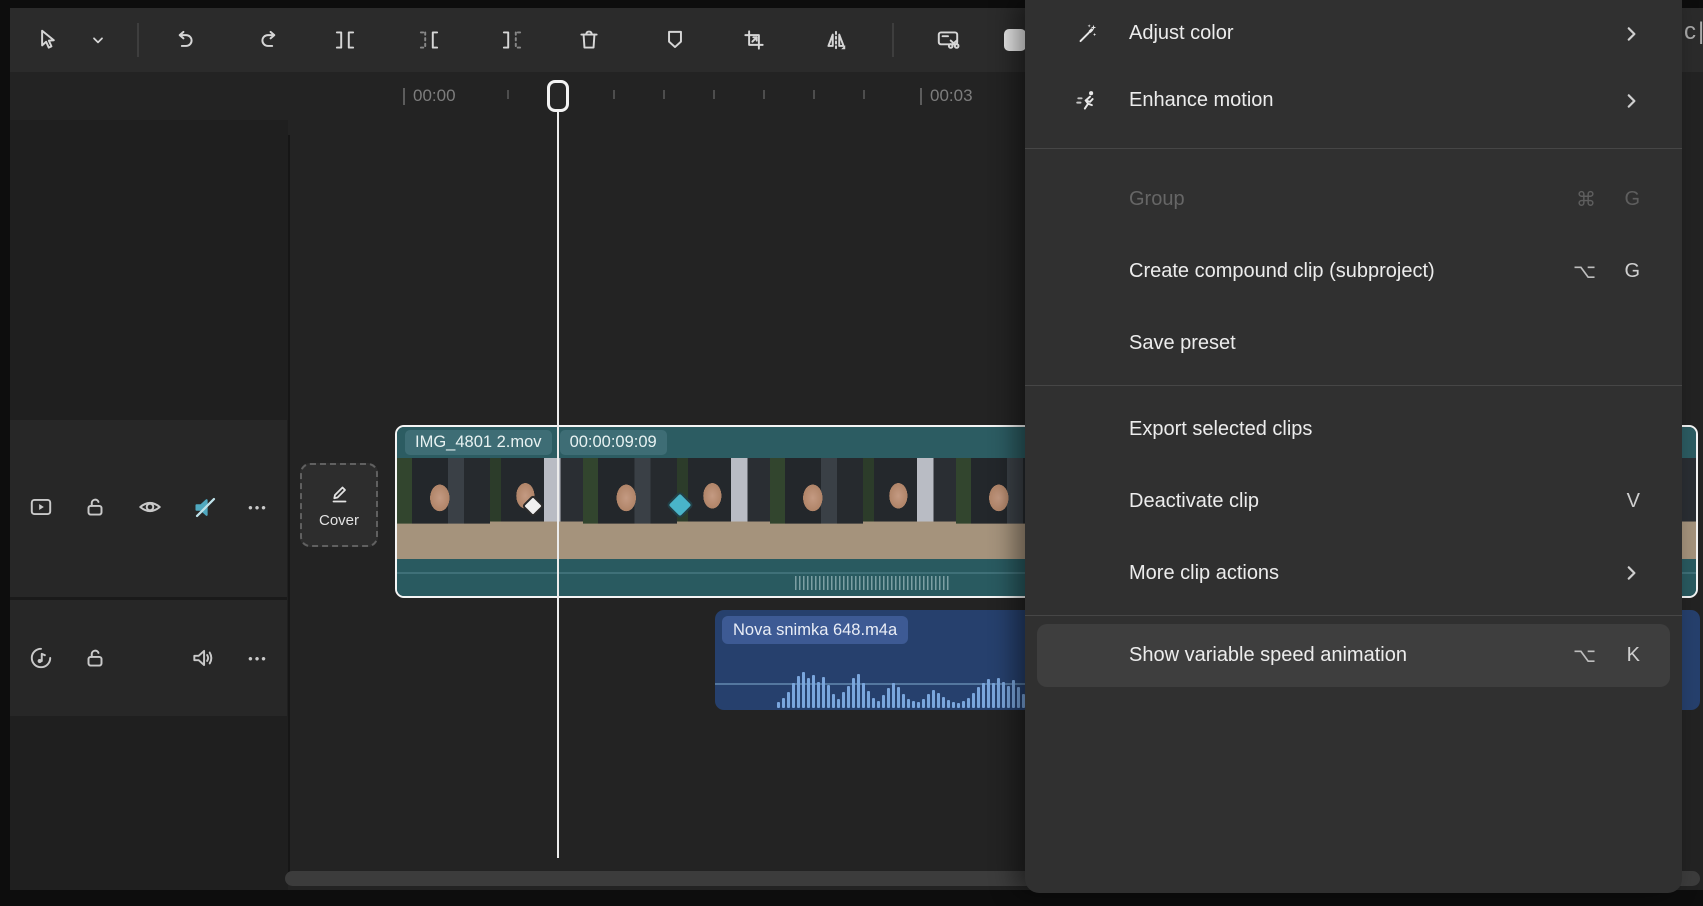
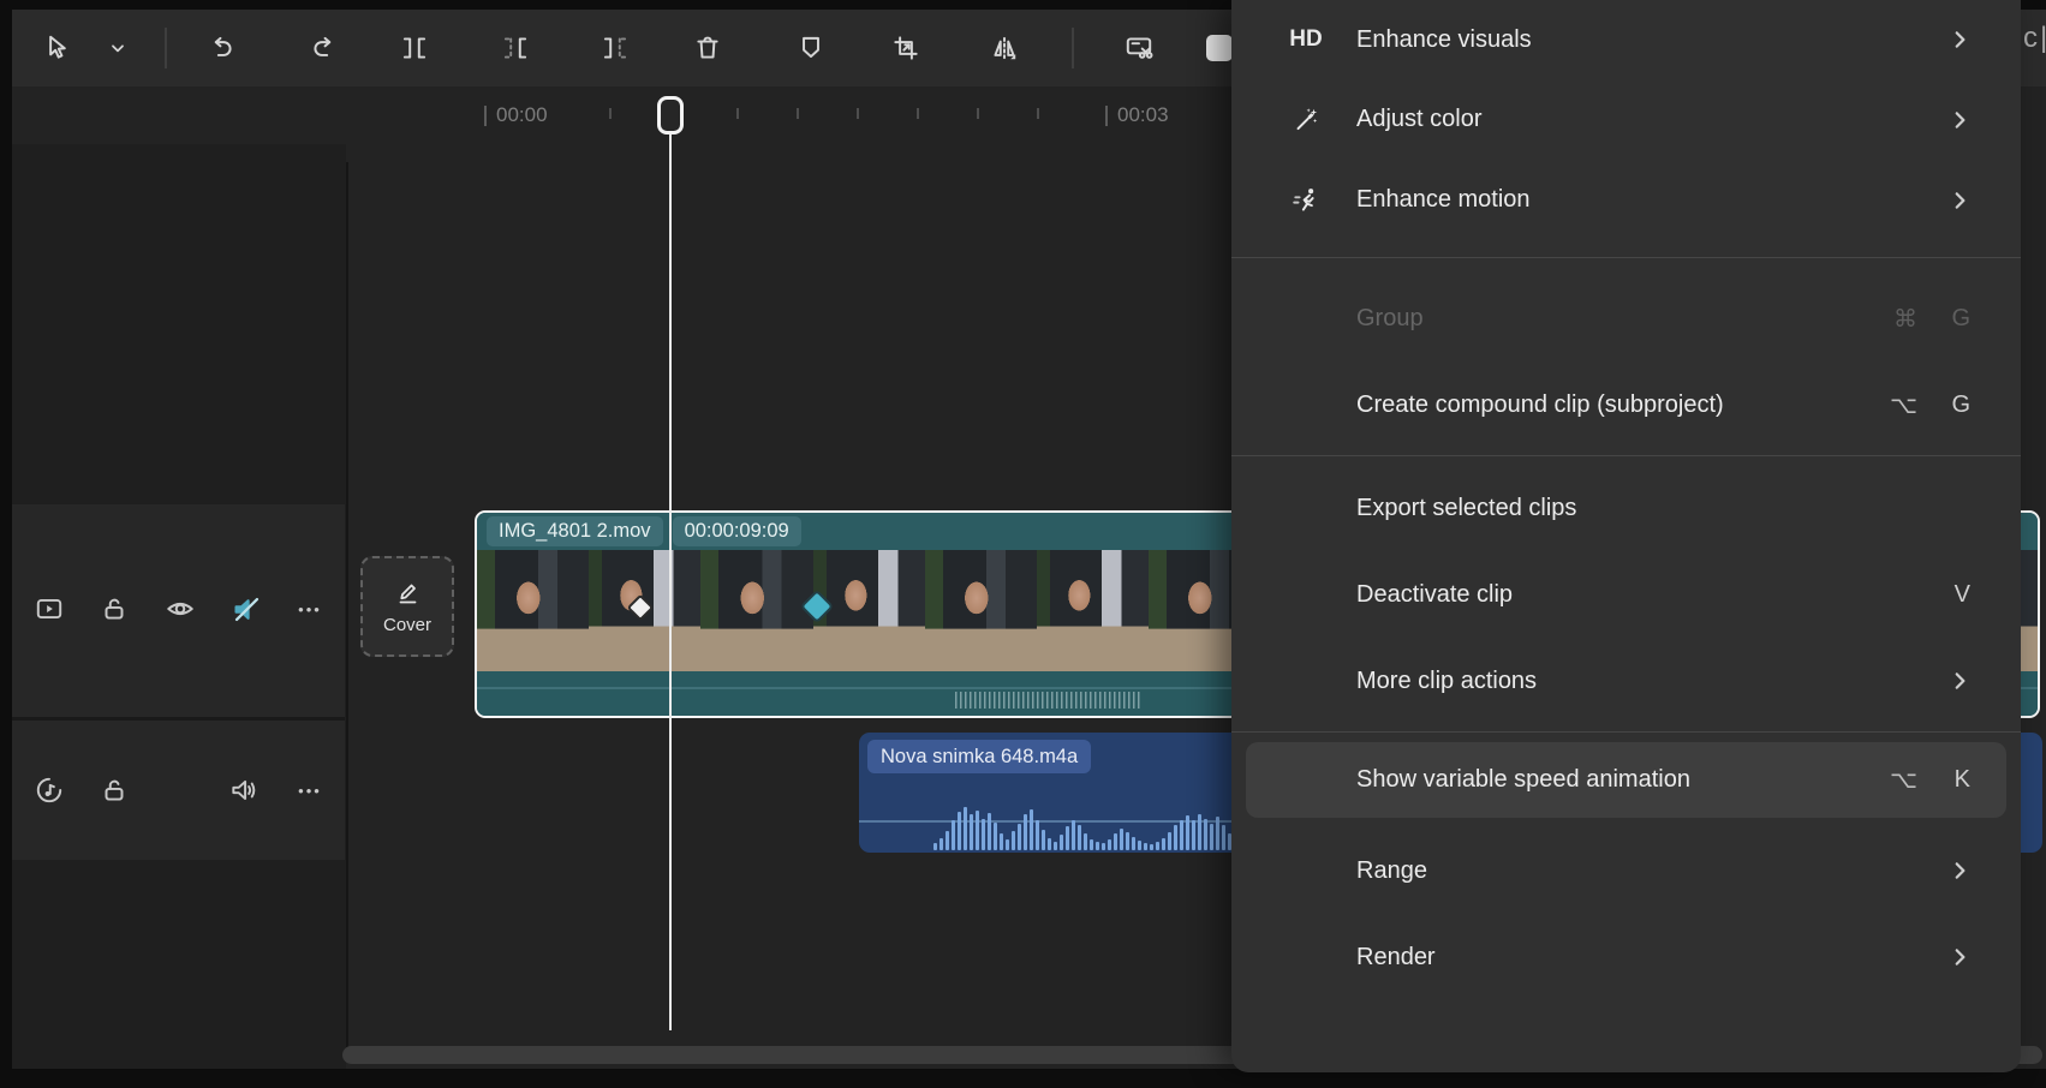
  00:00
  00:03
  •••
  •••
  Cover
  IMG_4801 2.mov
  00:00:09:09
  Nova snimka 648.m4a
  c|
+ HD
+ Enhance visuals
  Adjust color
  Enhance motion
  Group
  ⌘
  G
  Create compound clip (subproject)
  ⌥
  G
- Save preset
  Export selected clips
  Deactivate clip
  V
  More clip actions
  Show variable speed animation
  ⌥
  K
+ Range
+ Render
